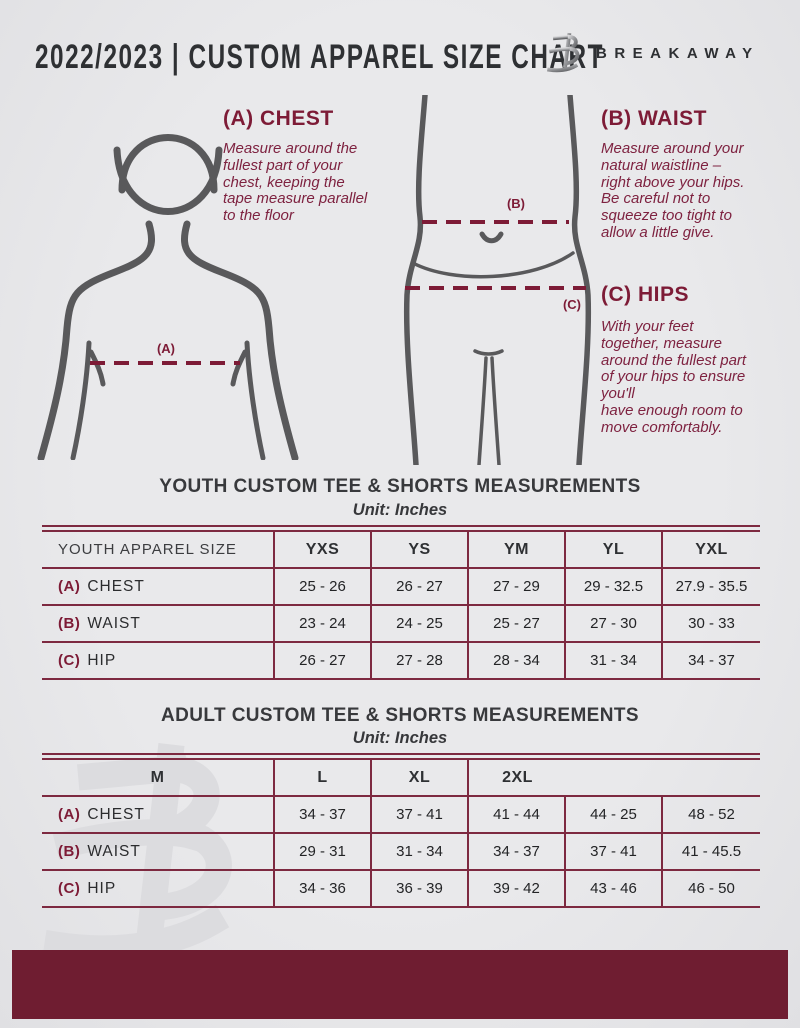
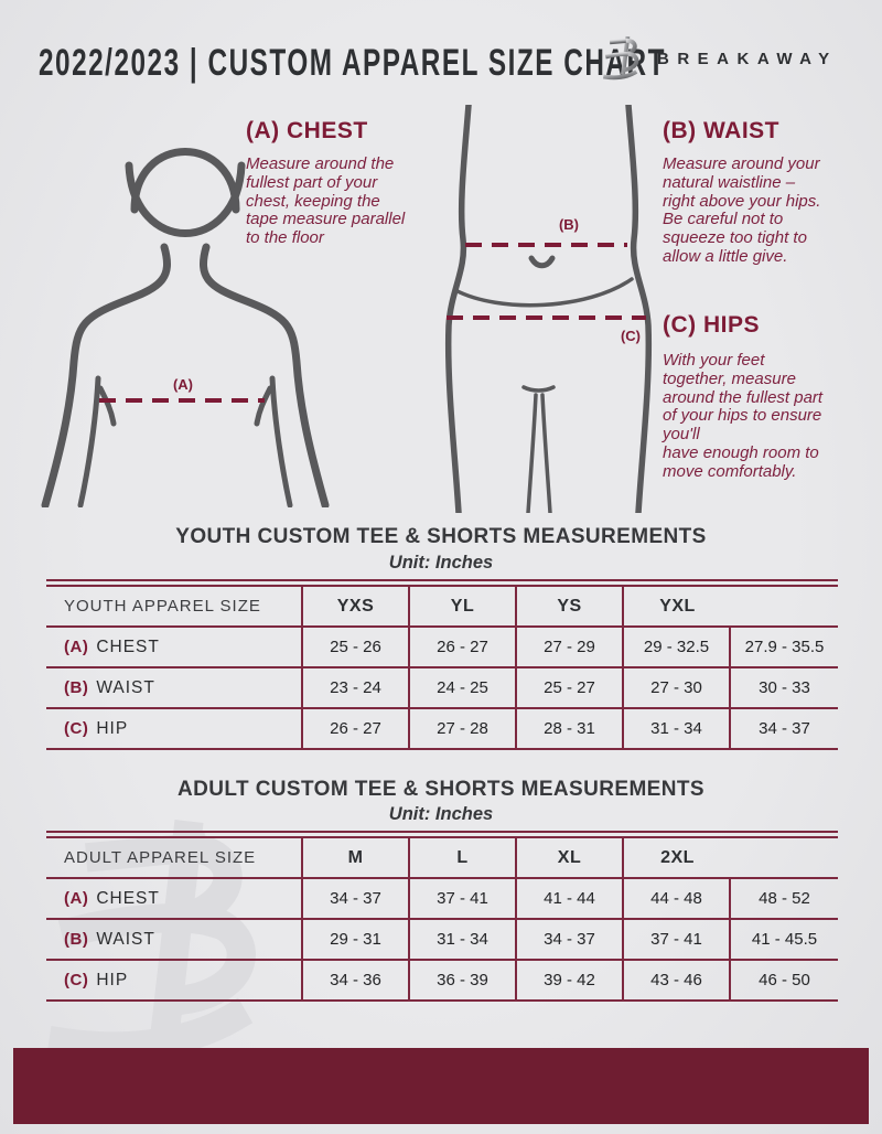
  2022/2023 | CUSTOM APPAREL SIZE CHAT
  BREAKAWAY
  (A)
  (B)
  (C)
  (A) CHEST
  Measure around the
  fullest part of your
  chest, keeping the
  tape measure parallel
  to the floor
  (B) WAIST
  Measure around your
  natural waistline –
  right above your hips.
  Be careful not to
  squeeze too tight to
  allow a little give.
  (C) HIPS
  With your feet
  together, measure
  around the fullest part
  of your hips to ensure
  you'll
  have enough room to
  move comfortably.
  YOUTH CUSTOM TEE & SHORTS MEASUREMENTS
  Unit: Inches
  YOUTH APPAREL SIZE
  YXS
- YS
+ YL
- YM
- YL
+ YS
  YXL
  (A)
  CHEST
  25 - 26
  26 - 27
  27 - 29
  29 - 32.5
  27.9 - 35.5
  (B)
  WAIST
  23 - 24
  24 - 25
  25 - 27
  27 - 30
  30 - 33
  (C)
  HIP
  26 - 27
  27 - 28
- 28 - 34
+ 28 - 31
  31 - 34
  34 - 37
  ADULT CUSTOM TEE & SHORTS MEASUREMENTS
  Unit: Inches
+ ADULT APPAREL SIZE
  M
  L
  XL
  2XL
  (A)
  CHEST
  34 - 37
  37 - 41
  41 - 44
- 44 - 25
+ 44 - 48
  48 - 52
  (B)
  WAIST
  29 - 31
  31 - 34
  34 - 37
  37 - 41
  41 - 45.5
  (C)
  HIP
  34 - 36
  36 - 39
  39 - 42
  43 - 46
  46 - 50
